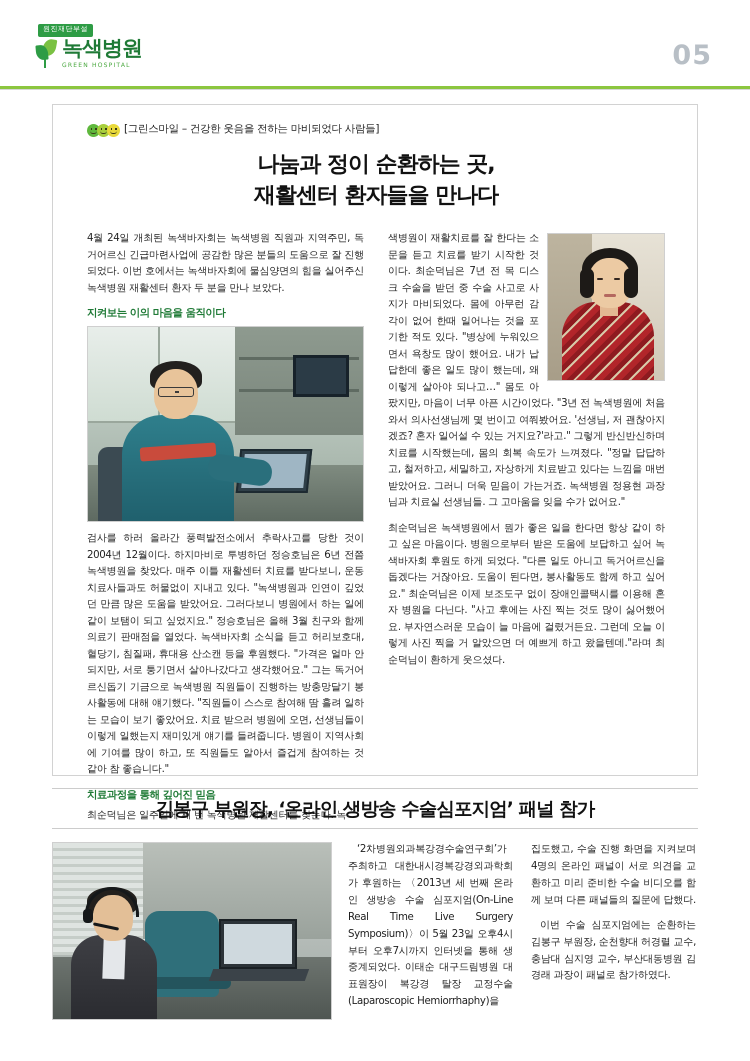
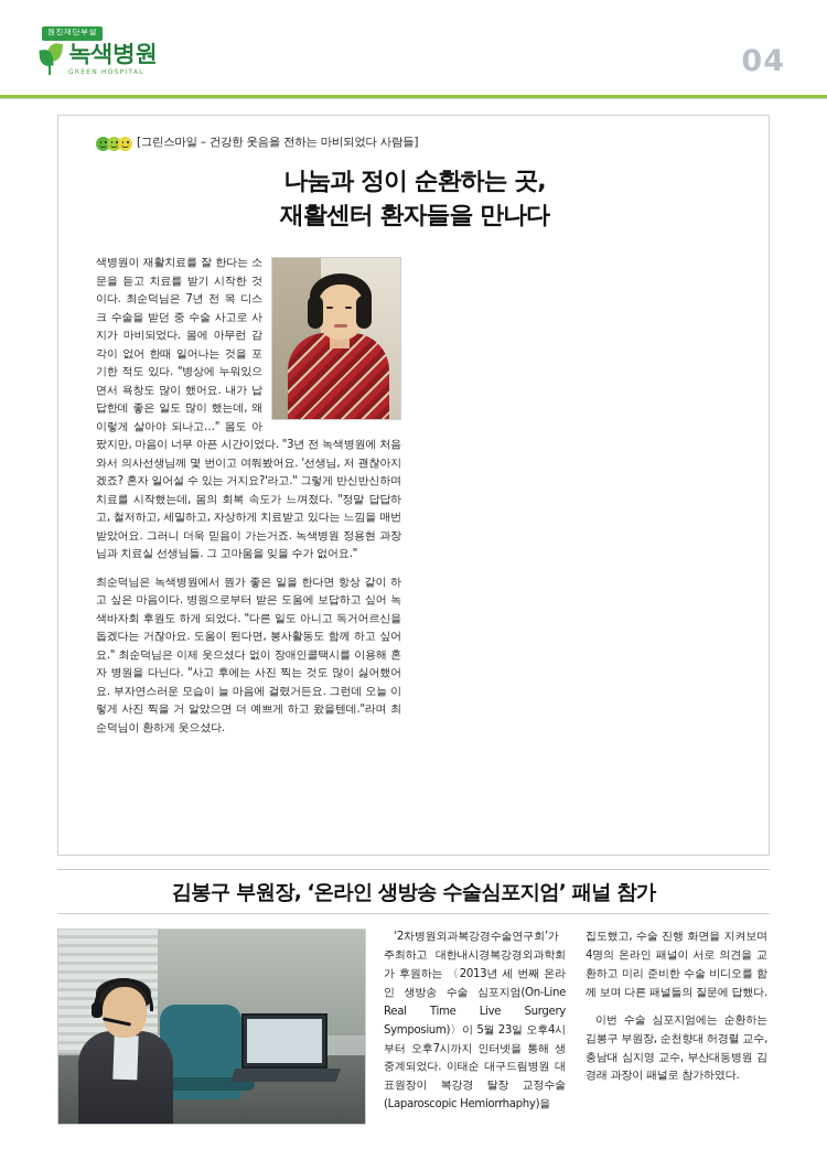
  원진재단부설
  녹색병원
- 05
+ 04
  [그린스마일 – 건강한 웃음을 전하는 마비되었다 사람들]
  나눔과 정이 순환하는 곳,
  재활센터 환자들을 만나다
- 4월 24일 개최된 녹색바자회는 녹색병원 직원과 지역주민, 독거어르신 긴급마련사업에 공감한 많은 분들의 도움으로 잘 진행되었다. 이번 호에서는 녹색바자회에 물심양면의 힘을 실어주신 녹색병원 재활센터 환자 두 분을 만나 보았다.
- 지켜보는 이의 마음을 움직이다
- 검사를 하러 올라간 풍력발전소에서 추락사고를 당한 것이 2004년 12월이다. 하지마비로 투병하던 정승호님은 6년 전쯤 녹색병원을 찾았다. 매주 이틀 재활센터 치료를 받다보니, 운동치료사들과도 허물없이 지내고 있다. "녹색병원과 인연이 깊었던 만큼 많은 도움을 받았어요. 그러다보니 병원에서 하는 일에 같이 보탬이 되고 싶었지요." 정승호님은 올해 3월 친구와 함께 의료기 판매점을 열었다. 녹색바자회 소식을 듣고 허리보호대, 혈당기, 침질패, 휴대용 산소캔 등을 후원했다. "가격은 얼마 안 되지만, 서로 퉁기면서 살아나갔다고 생각했어요." 그는 독거어르신돕기 기금으로 녹색병원 직원들이 진행하는 방충망달기 봉사활동에 대해 얘기했다. "직원들이 스스로 참여해 땀 흘려 일하는 모습이 보기 좋았어요. 치료 받으러 병원에 오면, 선생님들이 이렇게 일했는지 재미있게 얘기를 들려줍니다. 병원이 지역사회에 기여를 많이 하고, 또 직원들도 알아서 즐겁게 참여하는 것 같아 참 좋습니다."
- 치료과정을 통해 깊어진 믿음
- 최순덕님은 일주일에 세 번 녹색병원 재활센터를 찾는다. 녹
  색병원이 재활치료를 잘 한다는 소문을 듣고 치료를 받기 시작한 것이다. 최순덕님은 7년 전 목 디스크 수술을 받던 중 수술 사고로 사지가 마비되었다. 몸에 아무런 감각이 없어 한때 일어나는 것을 포기한 적도 있다. "병상에 누워있으면서 욕창도 많이 했어요. 내가 납답한데 좋은 일도 많이 했는데, 왜 이렇게 살아야 되나고…" 몸도 아팠지만, 마음이 너무 아픈 시간이었다. "3년 전 녹색병원에 처음 와서 의사선생님께 몇 번이고 여쭤봤어요. '선생님, 저 괜찮아지겠죠? 혼자 일어설 수 있는 거지요?'라고." 그렇게 반신반신하며 치료를 시작했는데, 몸의 회복 속도가 느껴졌다. "정말 답답하고, 철저하고, 세밀하고, 자상하게 치료받고 있다는 느낌을 매번 받았어요. 그러니 더욱 믿음이 가는거죠. 녹색병원 정용현 과장님과 치료실 선생님들. 그 고마움을 잊을 수가 없어요."
- 최순덕님은 녹색병원에서 뭔가 좋은 일을 한다면 항상 같이 하고 싶은 마음이다. 병원으로부터 받은 도움에 보답하고 싶어 녹색바자회 후원도 하게 되었다. "다른 일도 아니고 독거어르신을 돕겠다는 거잖아요. 도움이 된다면, 봉사활동도 함께 하고 싶어요." 최순덕님은 이제 보조도구 없이 장애인콜택시를 이용해 혼자 병원을 다닌다. "사고 후에는 사진 찍는 것도 많이 싫어했어요. 부자연스러운 모습이 늘 마음에 걸렸거든요. 그런데 오늘 이렇게 사진 찍을 거 알았으면 더 예쁘게 하고 왔을텐데."라며 최순덕님이 환하게 웃으셨다.
+ 최순덕님은 녹색병원에서 뭔가 좋은 일을 한다면 항상 같이 하고 싶은 마음이다. 병원으로부터 받은 도움에 보답하고 싶어 녹색바자회 후원도 하게 되었다. "다른 일도 아니고 독거어르신을 돕겠다는 거잖아요. 도움이 된다면, 봉사활동도 함께 하고 싶어요." 최순덕님은 이제 웃으셨다 없이 장애인콜택시를 이용해 혼자 병원을 다닌다. "사고 후에는 사진 찍는 것도 많이 싫어했어요. 부자연스러운 모습이 늘 마음에 걸렸거든요. 그런데 오늘 이렇게 사진 찍을 거 알았으면 더 예쁘게 하고 왔을텐데."라며 최순덕님이 환하게 웃으셨다.
  김봉구 부원장, ‘온라인 생방송 수술심포지엄’ 패널 참가
  ‘2차병원외과복강경수술연구회’가 주최하고 대한내시경복강경외과학회가 후원하는 〈2013년 세 번째 온라인 생방송 수술 심포지엄(On-Line Real Time Live Surgery Symposium)〉이 5월 23일 오후4시부터 오후7시까지 인터넷을 통해 생중계되었다. 이태순 대구드림병원 대표원장이 복강경 탈장 교정수술(Laparoscopic Hemiorrhaphy)을
  집도했고, 수술 진행 화면을 지켜보며 4명의 온라인 패널이 서로 의견을 교환하고 미리 준비한 수술 비디오를 함께 보며 다른 패널들의 질문에 답했다.
  이번 수술 심포지엄에는 순환하는 김봉구 부원장, 순천향대 허경렬 교수, 충남대 심지영 교수, 부산대동병원 김경래 과장이 패널로 참가하였다.
